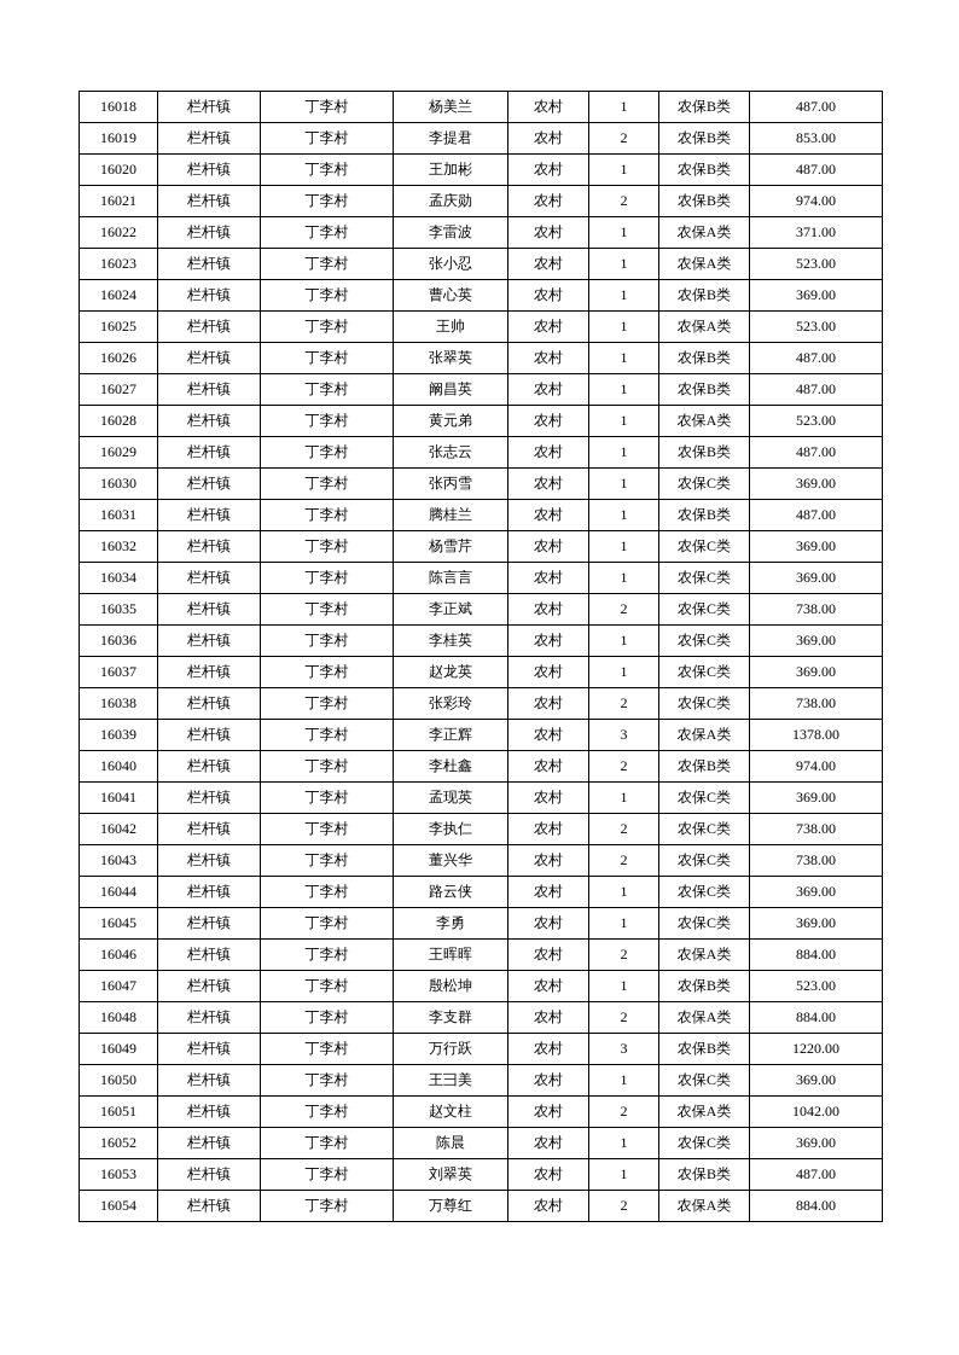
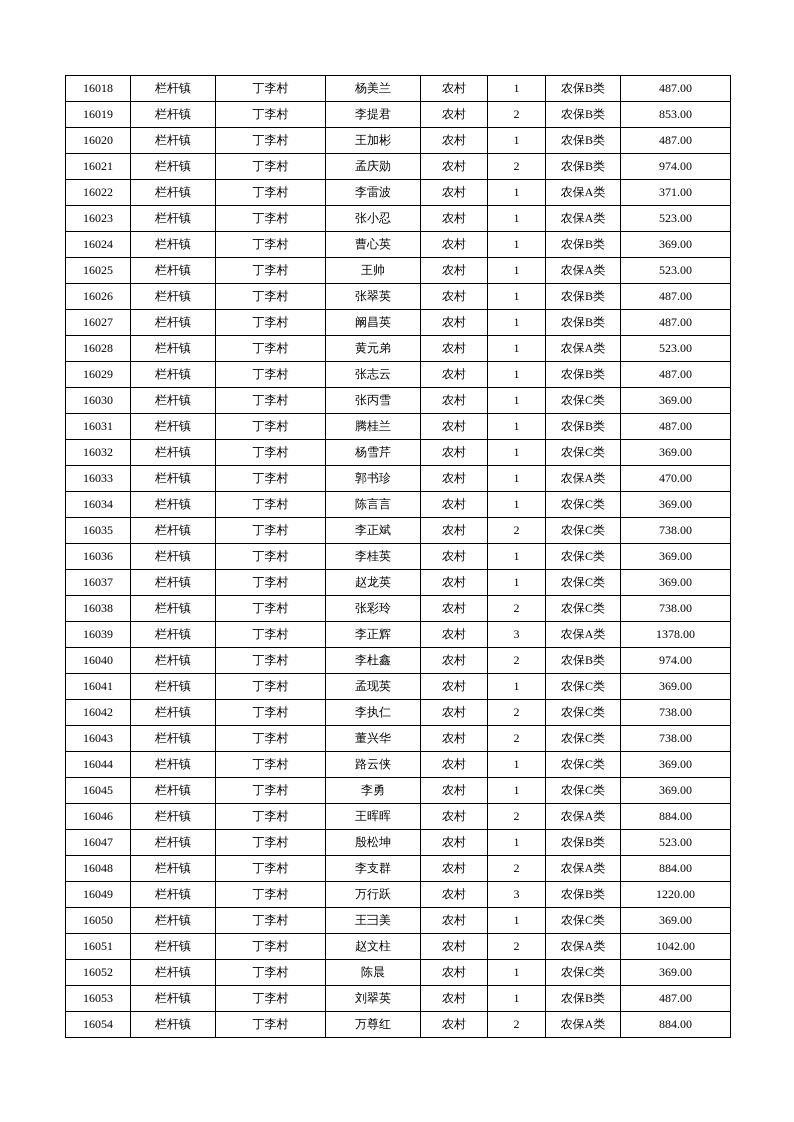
  16018	栏杆镇	丁李村	杨美兰	农村	1	农保B类	487.00
  16019	栏杆镇	丁李村	李提君	农村	2	农保B类	853.00
  16020	栏杆镇	丁李村	王加彬	农村	1	农保B类	487.00
  16021	栏杆镇	丁李村	孟庆勋	农村	2	农保B类	974.00
  16022	栏杆镇	丁李村	李雷波	农村	1	农保A类	371.00
  16023	栏杆镇	丁李村	张小忍	农村	1	农保A类	523.00
  16024	栏杆镇	丁李村	曹心英	农村	1	农保B类	369.00
  16025	栏杆镇	丁李村	王帅	农村	1	农保A类	523.00
  16026	栏杆镇	丁李村	张翠英	农村	1	农保B类	487.00
  16027	栏杆镇	丁李村	阚昌英	农村	1	农保B类	487.00
  16028	栏杆镇	丁李村	黄元弟	农村	1	农保A类	523.00
  16029	栏杆镇	丁李村	张志云	农村	1	农保B类	487.00
  16030	栏杆镇	丁李村	张丙雪	农村	1	农保C类	369.00
  16031	栏杆镇	丁李村	腾桂兰	农村	1	农保B类	487.00
  16032	栏杆镇	丁李村	杨雪芹	农村	1	农保C类	369.00
+ 16033	栏杆镇	丁李村	郭书珍	农村	1	农保A类	470.00
  16034	栏杆镇	丁李村	陈言言	农村	1	农保C类	369.00
  16035	栏杆镇	丁李村	李正斌	农村	2	农保C类	738.00
  16036	栏杆镇	丁李村	李桂英	农村	1	农保C类	369.00
  16037	栏杆镇	丁李村	赵龙英	农村	1	农保C类	369.00
  16038	栏杆镇	丁李村	张彩玲	农村	2	农保C类	738.00
  16039	栏杆镇	丁李村	李正辉	农村	3	农保A类	1378.00
  16040	栏杆镇	丁李村	李杜鑫	农村	2	农保B类	974.00
  16041	栏杆镇	丁李村	孟现英	农村	1	农保C类	369.00
  16042	栏杆镇	丁李村	李执仁	农村	2	农保C类	738.00
  16043	栏杆镇	丁李村	董兴华	农村	2	农保C类	738.00
  16044	栏杆镇	丁李村	路云侠	农村	1	农保C类	369.00
  16045	栏杆镇	丁李村	李勇	农村	1	农保C类	369.00
  16046	栏杆镇	丁李村	王晖晖	农村	2	农保A类	884.00
  16047	栏杆镇	丁李村	殷松坤	农村	1	农保B类	523.00
  16048	栏杆镇	丁李村	李支群	农村	2	农保A类	884.00
  16049	栏杆镇	丁李村	万行跃	农村	3	农保B类	1220.00
  16050	栏杆镇	丁李村	王彐美	农村	1	农保C类	369.00
  16051	栏杆镇	丁李村	赵文柱	农村	2	农保A类	1042.00
  16052	栏杆镇	丁李村	陈晨	农村	1	农保C类	369.00
  16053	栏杆镇	丁李村	刘翠英	农村	1	农保B类	487.00
  16054	栏杆镇	丁李村	万尊红	农村	2	农保A类	884.00
